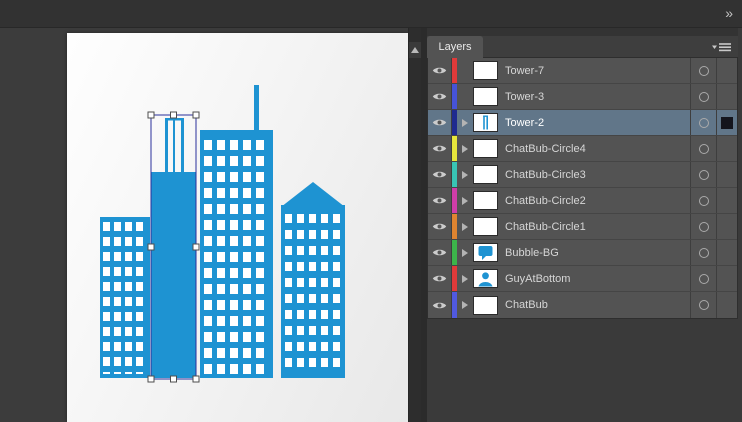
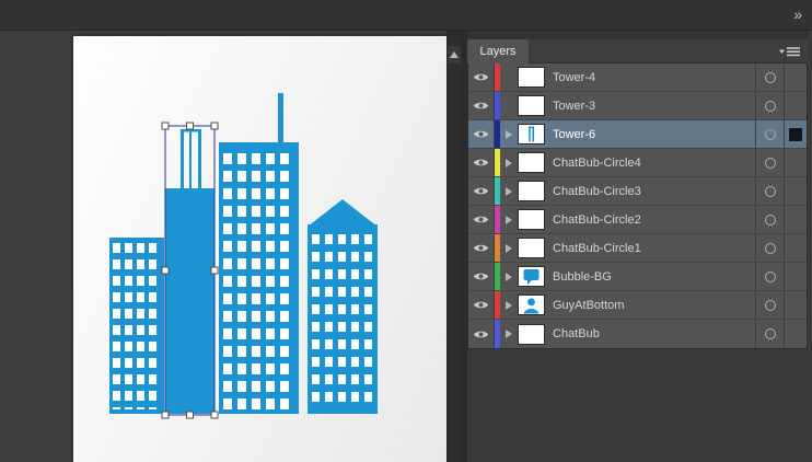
  »
  Layers
- Tower-7
+ Tower-4
  Tower-3
- Tower-2
+ Tower-6
  ChatBub-Circle4
  ChatBub-Circle3
  ChatBub-Circle2
  ChatBub-Circle1
  Bubble-BG
  GuyAtBottom
  ChatBub
